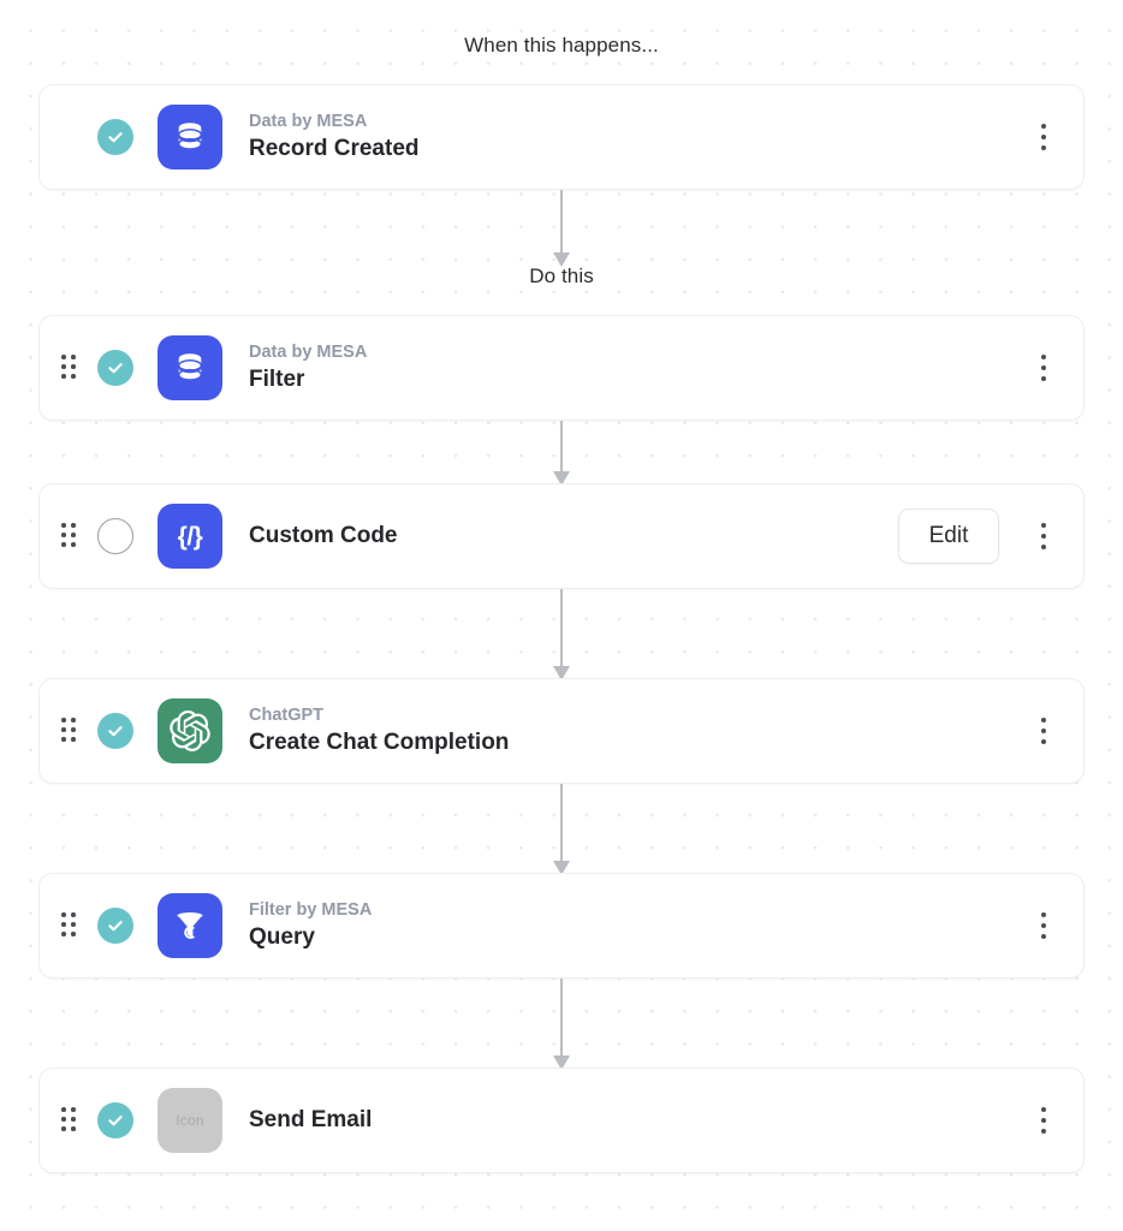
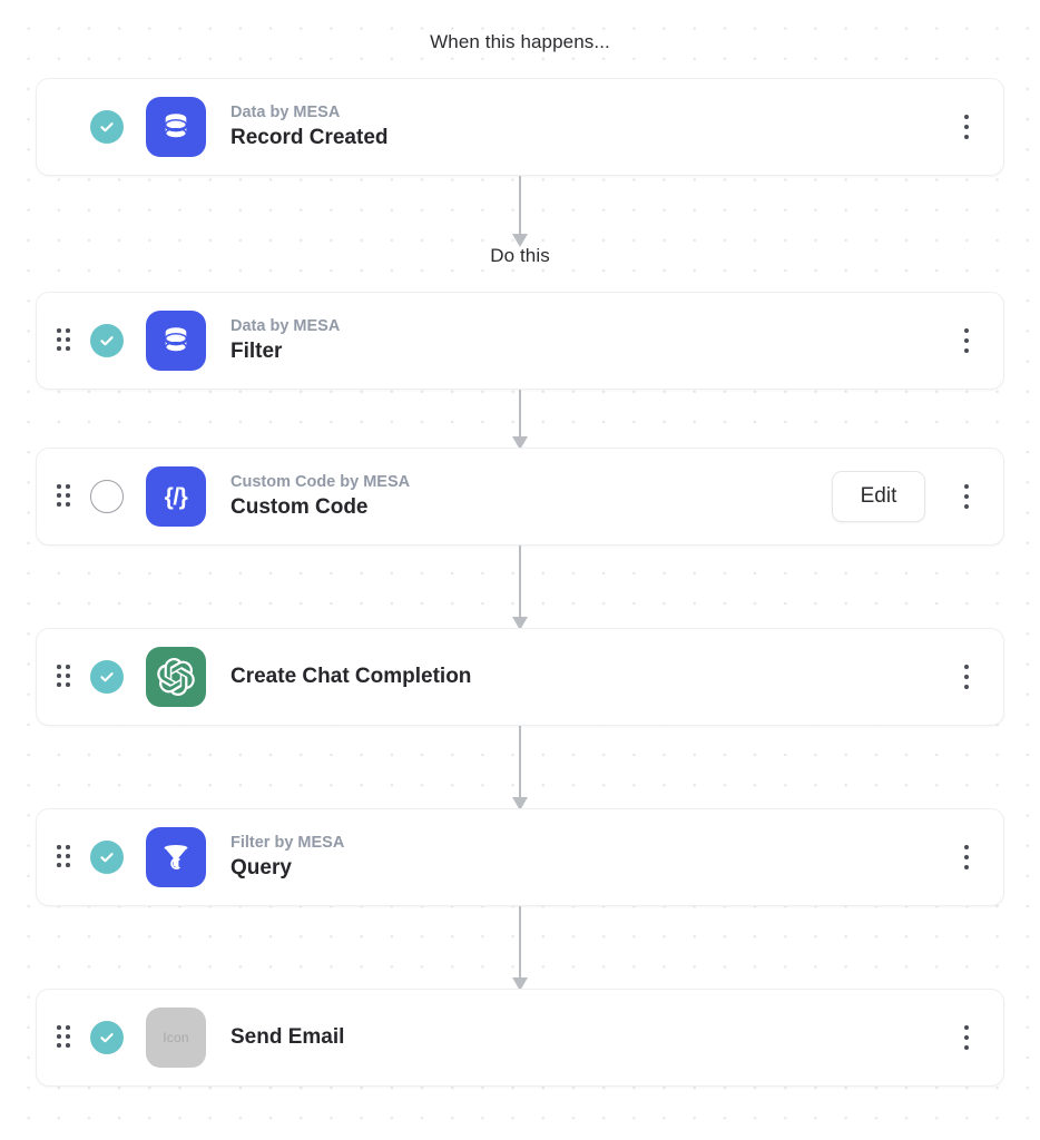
  When this happens...
  Data by MESA
  Record Created
  Do this
  Data by MESA
  Filter
  {/}
+ Custom Code by MESA
  Custom Code
  Edit
- ChatGPT
  Create Chat Completion
  Filter by MESA
  Query
  Icon
  Send Email
